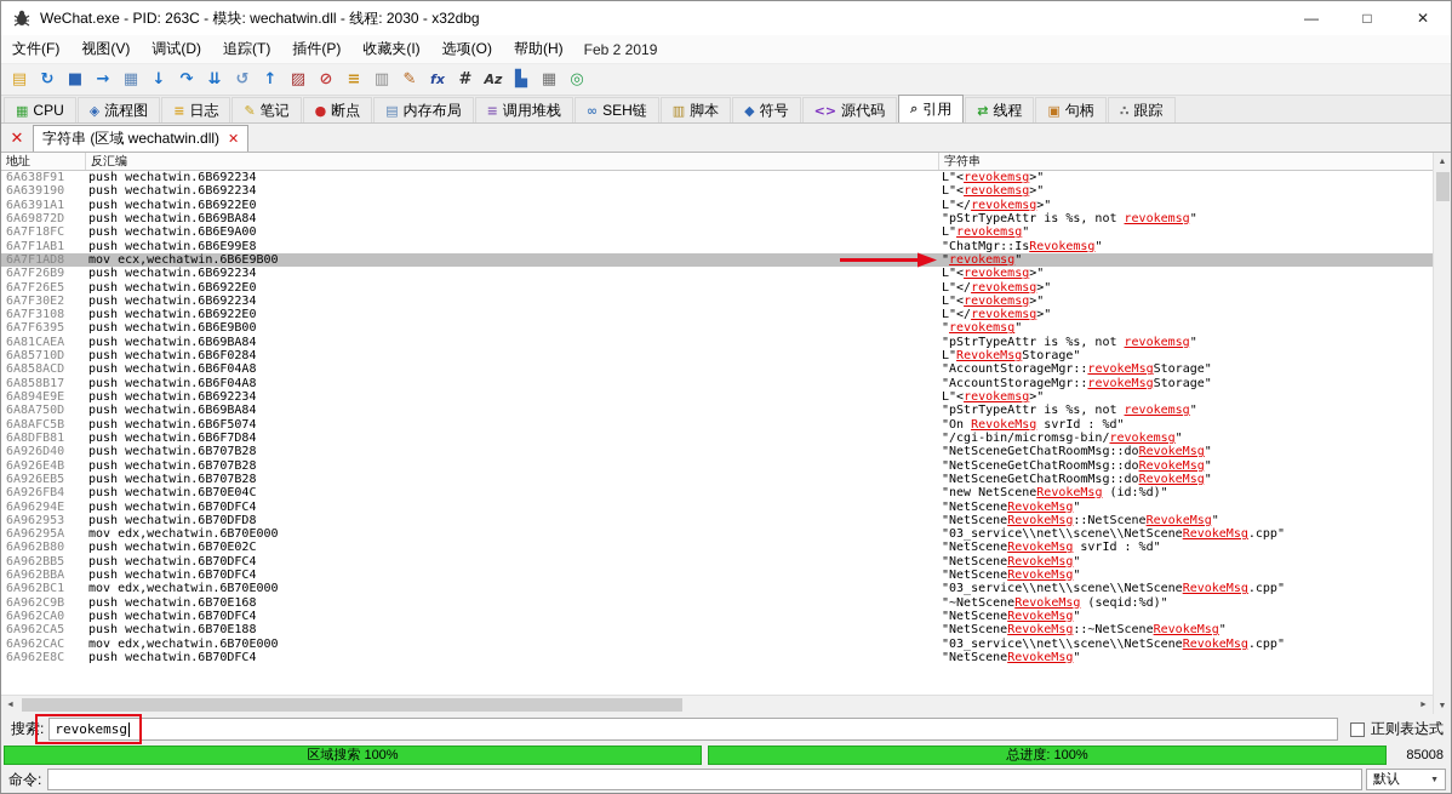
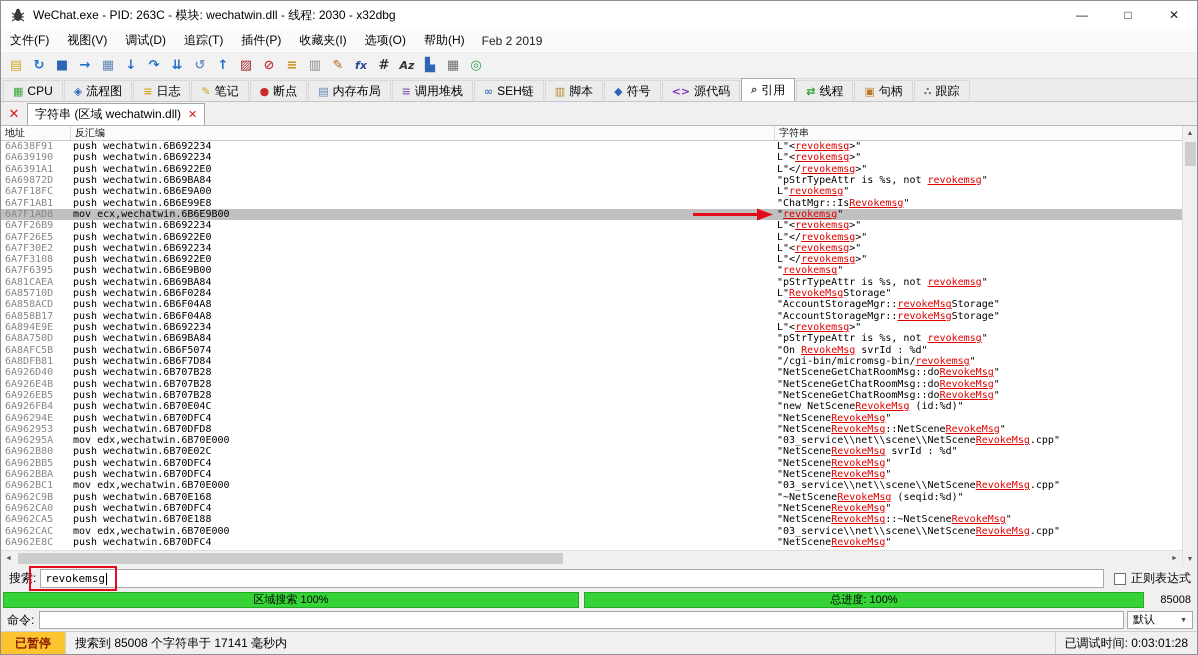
  WeChat.exe - PID: 263C - 模块: wechatwin.dll - 线程: 2030 - x32dbg
  —
  □
  ✕
  文件(F)
  视图(V)
  调试(D)
  追踪(T)
  插件(P)
  收藏夹(I)
  选项(O)
  帮助(H)
  Feb 2 2019
  ▤
  ↻
  ■
  →
  ▦
  ↓
  ↷
  ⇊
  ↺
  ↑
  ▨
  ⊘
  ≡
  ▥
  ✎
  fx
  #
  Az
  ▙
  ▦
  ◎
  ▦
  CPU
  ◈
  流程图
  ≡
  日志
  ✎
  笔记
  ●
  断点
  ▤
  内存布局
  ≡
  调用堆栈
  ∞
  SEH链
  ▥
  脚本
  ◆
  符号
  <>
  源代码
  ⌕
  引用
  ⇄
  线程
  ▣
  句柄
  ∴
  跟踪
  ✕
  字符串 (区域 wechatwin.dll)
  ✕
  地址
  反汇编
  字符串
  6A638F91
  push wechatwin.6B692234
  L"<revokemsg>"
  6A639190
  push wechatwin.6B692234
  L"<revokemsg>"
  6A6391A1
  push wechatwin.6B6922E0
  L"</revokemsg>"
  6A69872D
  push wechatwin.6B69BA84
  "pStrTypeAttr is %s, not revokemsg"
  6A7F18FC
  push wechatwin.6B6E9A00
  L"revokemsg"
  6A7F1AB1
  push wechatwin.6B6E99E8
  "ChatMgr::IsRevokemsg"
  6A7F1AD8
  mov ecx,wechatwin.6B6E9B00
  "revokemsg"
  6A7F26B9
  push wechatwin.6B692234
  L"<revokemsg>"
  6A7F26E5
  push wechatwin.6B6922E0
  L"</revokemsg>"
  6A7F30E2
  push wechatwin.6B692234
  L"<revokemsg>"
  6A7F3108
  push wechatwin.6B6922E0
  L"</revokemsg>"
  6A7F6395
  push wechatwin.6B6E9B00
  "revokemsg"
  6A81CAEA
  push wechatwin.6B69BA84
  "pStrTypeAttr is %s, not revokemsg"
  6A85710D
  push wechatwin.6B6F0284
  L"RevokeMsgStorage"
  6A858ACD
  push wechatwin.6B6F04A8
  "AccountStorageMgr::revokeMsgStorage"
  6A858B17
  push wechatwin.6B6F04A8
  "AccountStorageMgr::revokeMsgStorage"
  6A894E9E
  push wechatwin.6B692234
  L"<revokemsg>"
  6A8A750D
  push wechatwin.6B69BA84
  "pStrTypeAttr is %s, not revokemsg"
  6A8AFC5B
  push wechatwin.6B6F5074
  "On RevokeMsg svrId : %d"
  6A8DFB81
  push wechatwin.6B6F7D84
  "/cgi-bin/micromsg-bin/revokemsg"
  6A926D40
  push wechatwin.6B707B28
  "NetSceneGetChatRoomMsg::doRevokeMsg"
  6A926E4B
  push wechatwin.6B707B28
  "NetSceneGetChatRoomMsg::doRevokeMsg"
  6A926EB5
  push wechatwin.6B707B28
  "NetSceneGetChatRoomMsg::doRevokeMsg"
  6A926FB4
  push wechatwin.6B70E04C
  "new NetSceneRevokeMsg (id:%d)"
  6A96294E
  push wechatwin.6B70DFC4
  "NetSceneRevokeMsg"
  6A962953
  push wechatwin.6B70DFD8
  "NetSceneRevokeMsg::NetSceneRevokeMsg"
  6A96295A
  mov edx,wechatwin.6B70E000
  "03_service\\net\\scene\\NetSceneRevokeMsg.cpp"
  6A962B80
  push wechatwin.6B70E02C
  "NetSceneRevokeMsg svrId : %d"
  6A962BB5
  push wechatwin.6B70DFC4
  "NetSceneRevokeMsg"
  6A962BBA
  push wechatwin.6B70DFC4
  "NetSceneRevokeMsg"
  6A962BC1
  mov edx,wechatwin.6B70E000
  "03_service\\net\\scene\\NetSceneRevokeMsg.cpp"
  6A962C9B
  push wechatwin.6B70E168
  "~NetSceneRevokeMsg (seqid:%d)"
  6A962CA0
  push wechatwin.6B70DFC4
  "NetSceneRevokeMsg"
  6A962CA5
  push wechatwin.6B70E188
  "NetSceneRevokeMsg::~NetSceneRevokeMsg"
  6A962CAC
  mov edx,wechatwin.6B70E000
  "03_service\\net\\scene\\NetSceneRevokeMsg.cpp"
  6A962E8C
  push wechatwin.6B70DFC4
  "NetSceneRevokeMsg"
  搜索:
  revokemsg
  正则表达式
  区域搜索 100%
  总进度: 100%
  85008
  命令:
  默认
+ 已暂停
+ 搜索到 85008 个字符串于 17141 毫秒内
+ 已调试时间: 0:03:01:28
